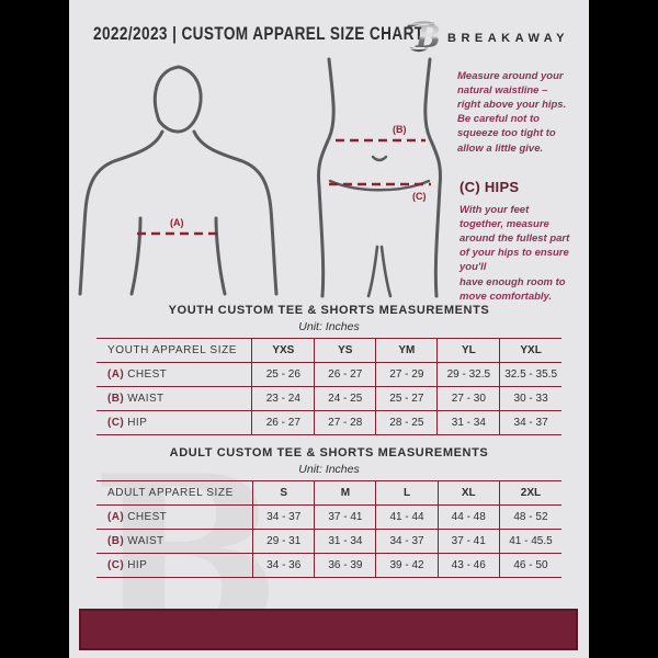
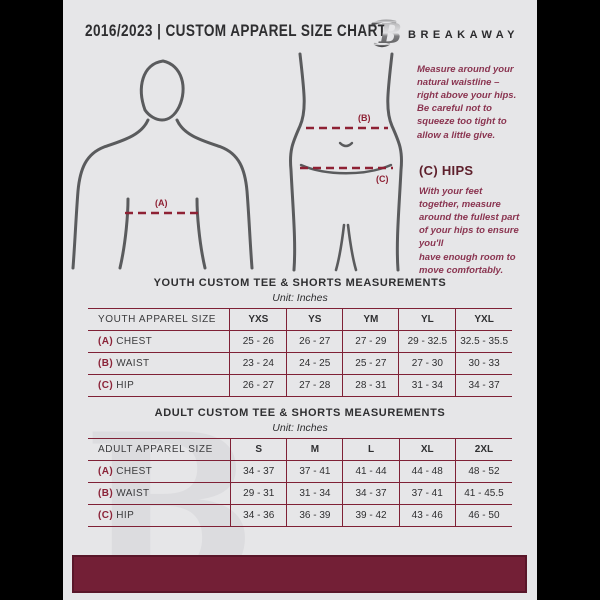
- 2022/2023 | CUSTOM APPAREL SIZE CHART
+ 2016/2023 | CUSTOM APPAREL SIZE CHART
  B
  BREAKAWAY
  (A)
  (B)
  (C)
  Measure around your
  natural waistline –
  right above your hips.
  Be careful not to
  squeeze too tight to
  allow a little give.
  (C) HIPS
  With your feet
  together, measure
  around the fullest part
  of your hips to ensure
  you'll
  have enough room to
  move comfortably.
  B
  YOUTH CUSTOM TEE & SHORTS MEASUREMENTS
  Unit: Inches
  YOUTH APPAREL SIZE	YXS	YS	YM	YL	YXL
  (A) CHEST	25 - 26	26 - 27	27 - 29	29 - 32.5	32.5 - 35.5
  (B) WAIST	23 - 24	24 - 25	25 - 27	27 - 30	30 - 33
- (C) HIP	26 - 27	27 - 28	28 - 25	31 - 34	34 - 37
+ (C) HIP	26 - 27	27 - 28	28 - 31	31 - 34	34 - 37
  ADULT CUSTOM TEE & SHORTS MEASUREMENTS
  Unit: Inches
  ADULT APPAREL SIZE	S	M	L	XL	2XL
  (A) CHEST	34 - 37	37 - 41	41 - 44	44 - 48	48 - 52
  (B) WAIST	29 - 31	31 - 34	34 - 37	37 - 41	41 - 45.5
  (C) HIP	34 - 36	36 - 39	39 - 42	43 - 46	46 - 50
